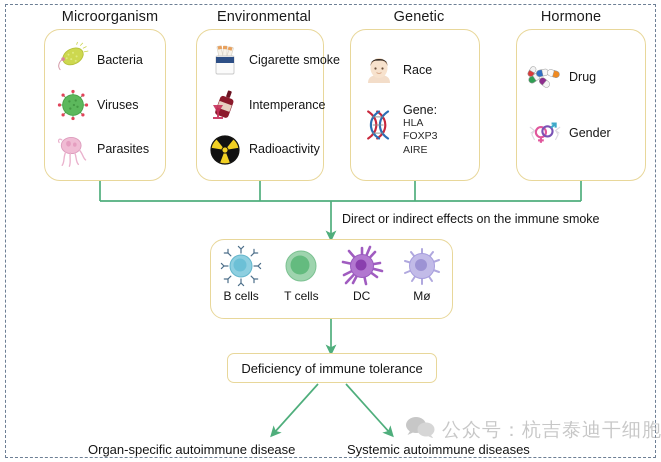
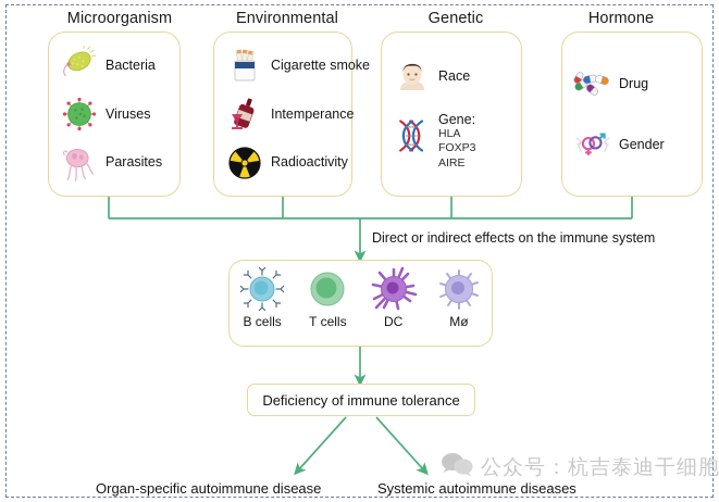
  Microorganism
  Environmental
  Genetic
  Hormone
  Bacteria
  Viruses
  Parasites
  Cigarette smoke
  Intemperance
  Radioactivity
  Race
  Gene:
  HLA
  FOXP3
  AIRE
  Drug
  Gender
- Direct or indirect effects on the immune smoke
+ Direct or indirect effects on the immune system
  B cells
  T cells
  DC
  Mø
  Deficiency of immune tolerance
  Organ-specific autoimmune disease
  Systemic autoimmune diseases
  公众号：杭吉泰迪干细胞
